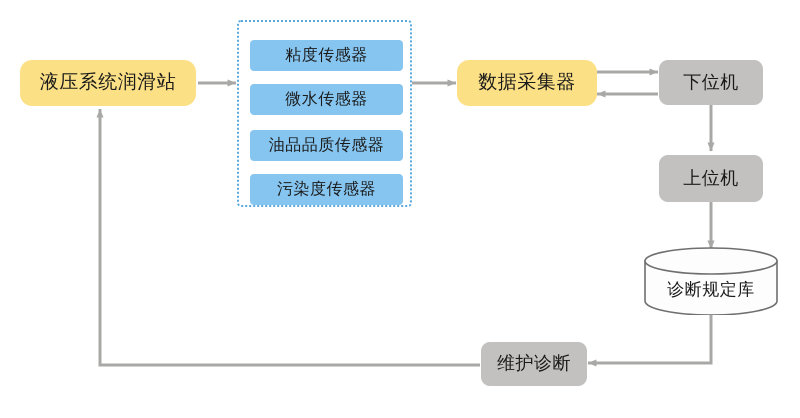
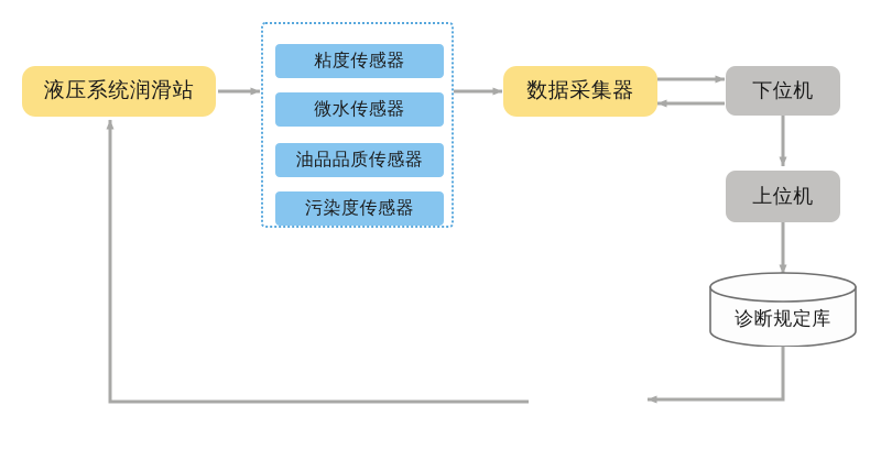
  液压系统润滑站
  粘度传感器
  微水传感器
  油品品质传感器
  污染度传感器
  数据采集器
  下位机
  上位机
  诊断规定库
- 维护诊断
